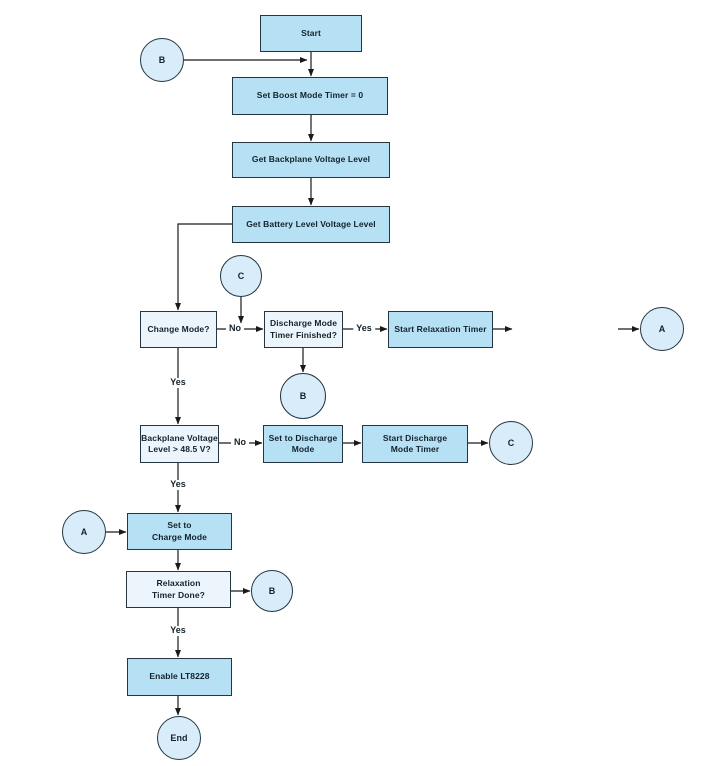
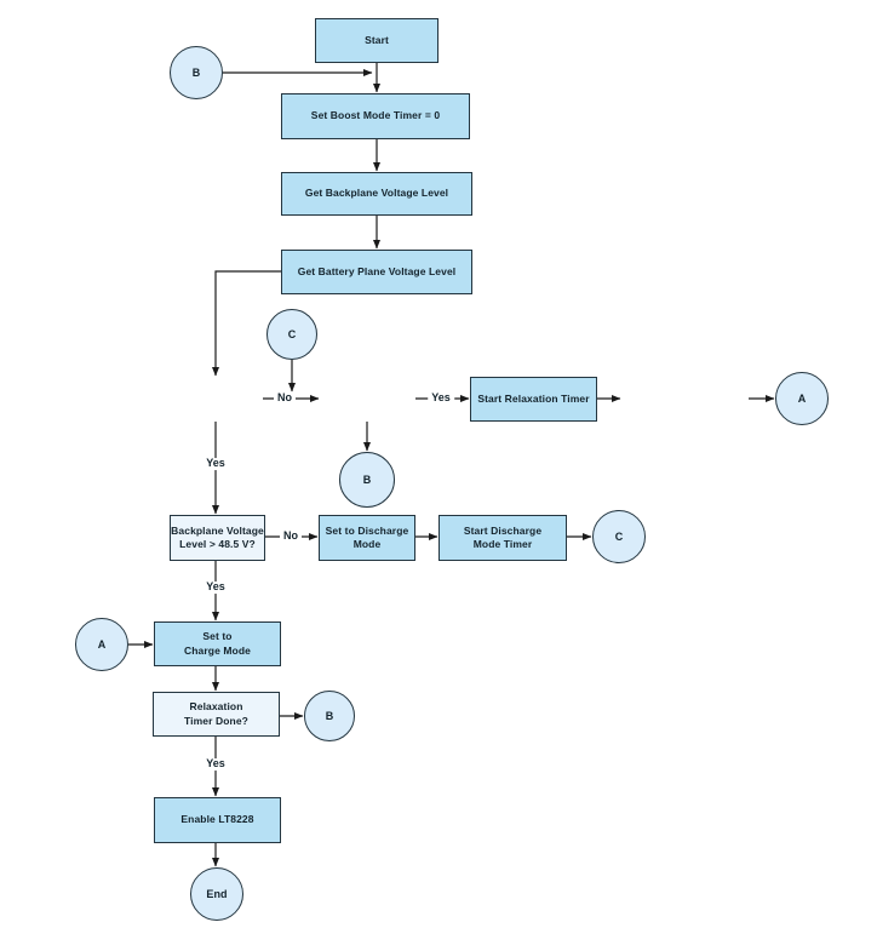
  Start
  Set Boost Mode Timer = 0
  Get Backplane Voltage Level
- Get Battery Level Voltage Level
+ Get Battery Plane Voltage Level
- Change Mode?
- Discharge Mode
- Timer Finished?
  Start Relaxation Timer
  Backplane Voltage
  Level > 48.5 V?
  Set to Discharge
  Mode
  Start Discharge
  Mode Timer
  Set to
  Charge Mode
  Relaxation
  Timer Done?
  Enable LT8228
  B
  C
  A
  B
  C
  A
  B
  End
  No
  Yes
  Yes
  No
  Yes
  Yes
